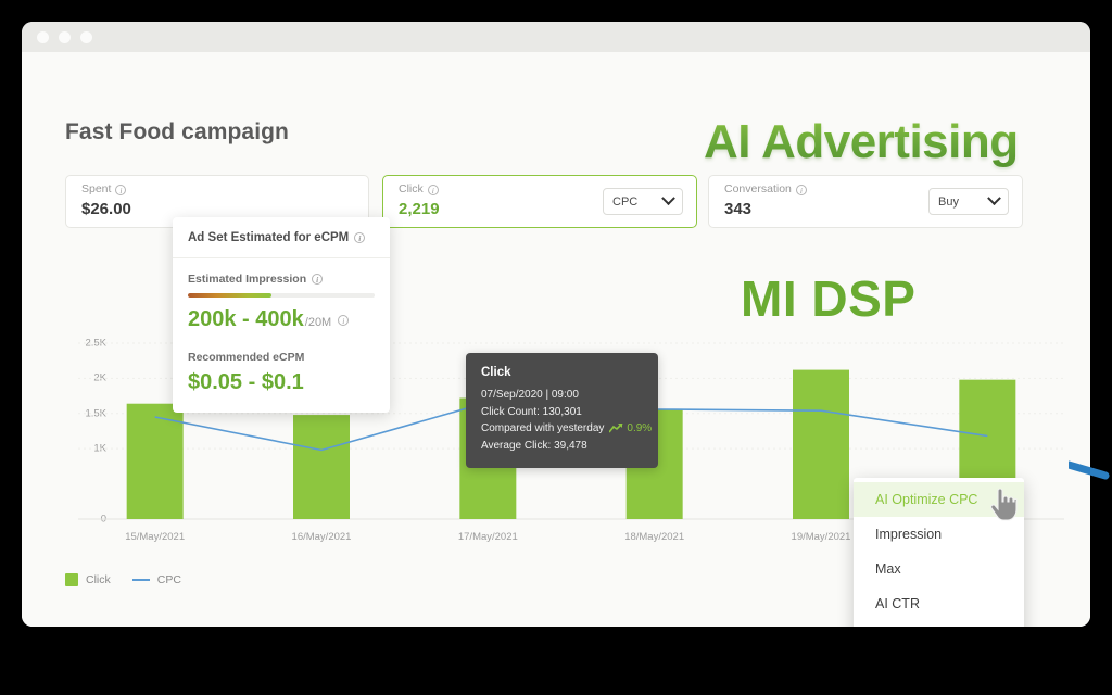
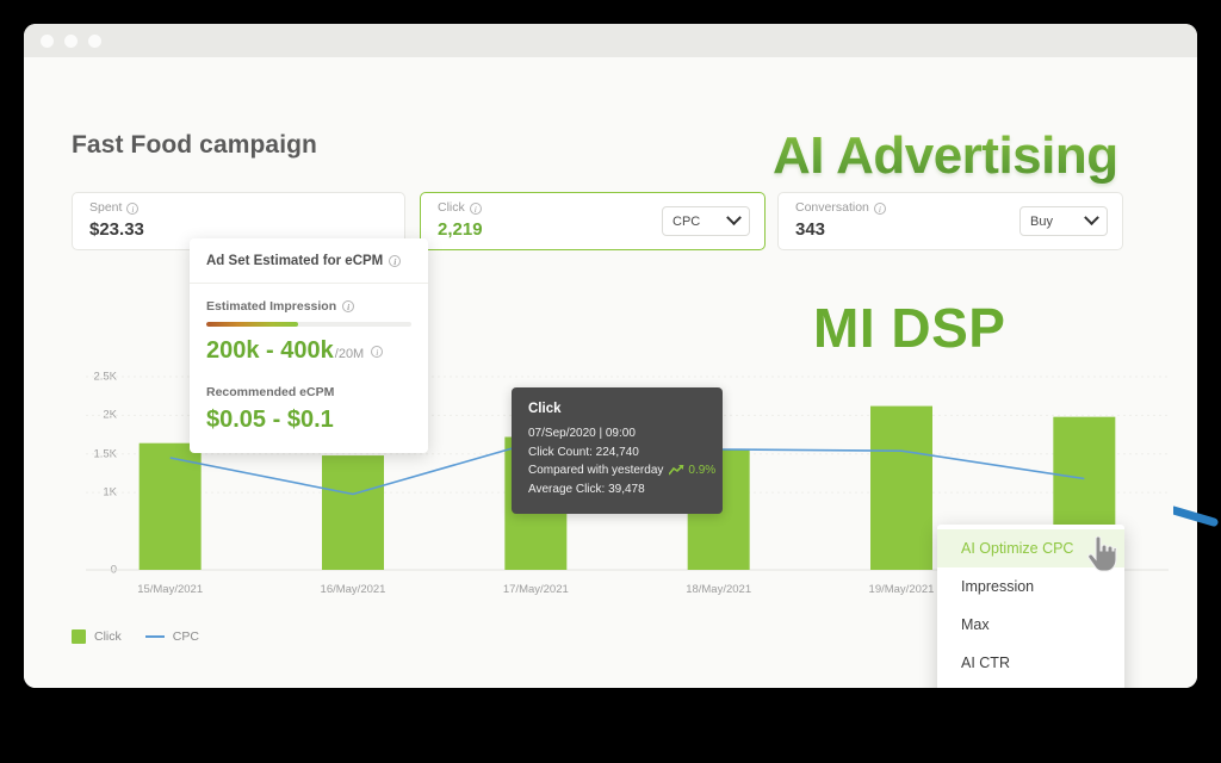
  Fast Food campaign
  AI Advertising
  MI DSP
  Spent
  i
- $26.00
+ $23.33
  Click
  i
  2,219
  CPC
  Conversation
  i
  343
  Buy
  2.5K
  2K
  1.5K
  1K
  15/May/2021
  16/May/2021
  17/May/2021
  18/May/2021
  19/May/2021
  Click
  CPC
  Ad Set Estimated for eCPM
  i
  Estimated Impression
  i
  200k - 400k
  /20M
  i
  Recommended eCPM
  $0.05 - $0.1
  Click
  07/Sep/2020 | 09:00
- Click Count: 130,301
+ Click Count: 224,740
  Compared with yesterday
  0.9%
  Average Click: 39,478
  AI Optimize CPC
  Impression
  Max
  AI CTR
